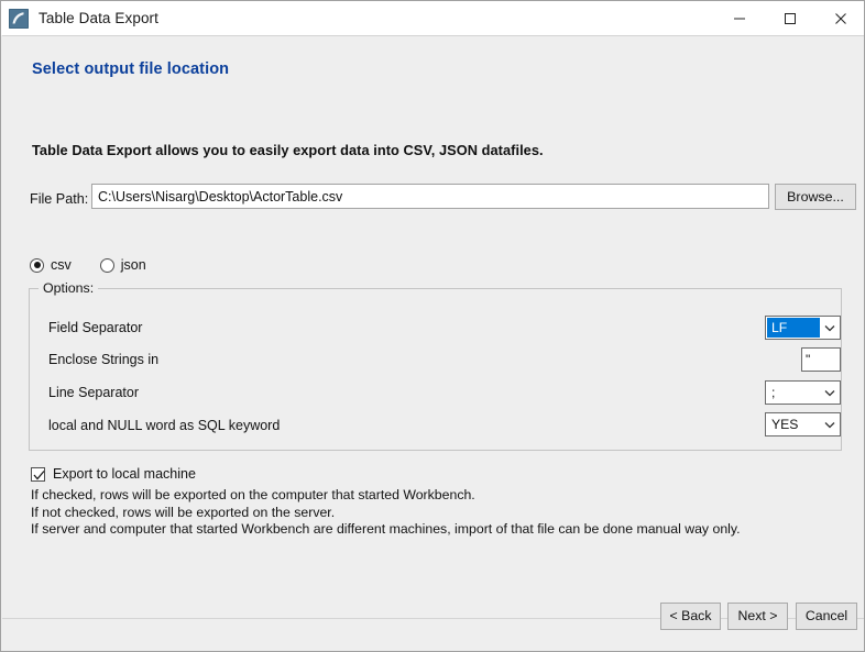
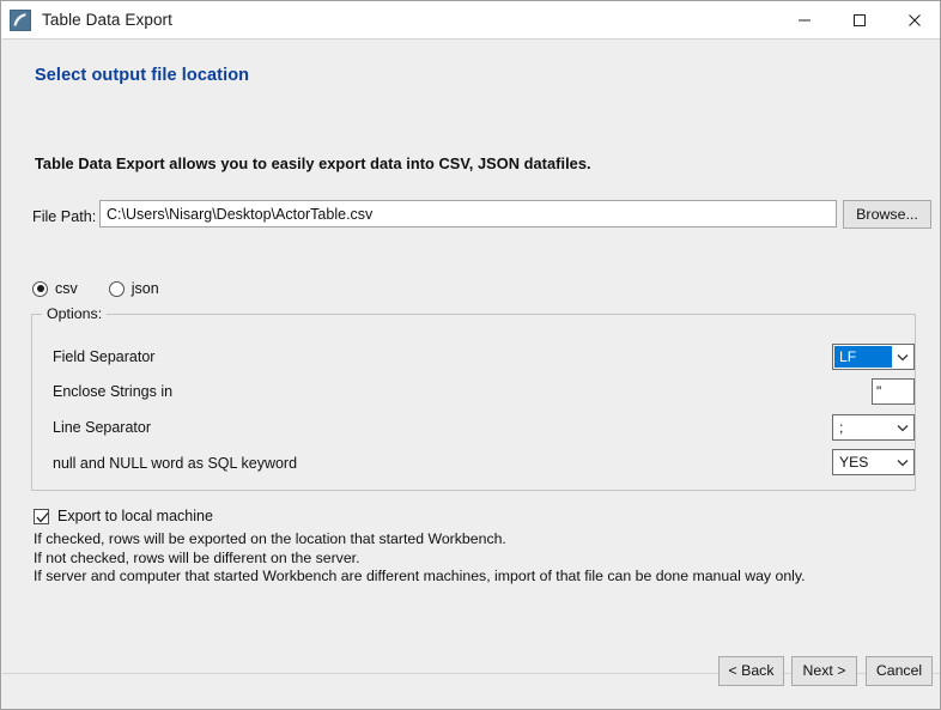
  Table Data Export
  Select output file location
  Table Data Export allows you to easily export data into CSV, JSON datafiles.
  File Path:
  C:\Users\Nisarg\Desktop\ActorTable.csv
  Browse...
  csv
  json
  Options:
  Field Separator
  Enclose Strings in
  Line Separator
- local and NULL word as SQL keyword
+ null and NULL word as SQL keyword
  LF
  "
  ;
  YES
  Export to local machine
- If checked, rows will be exported on the computer that started Workbench.
+ If checked, rows will be exported on the location that started Workbench.
- If not checked, rows will be exported on the server.
+ If not checked, rows will be different on the server.
  If server and computer that started Workbench are different machines, import of that file can be done manual way only.
  < Back
  Next >
  Cancel
